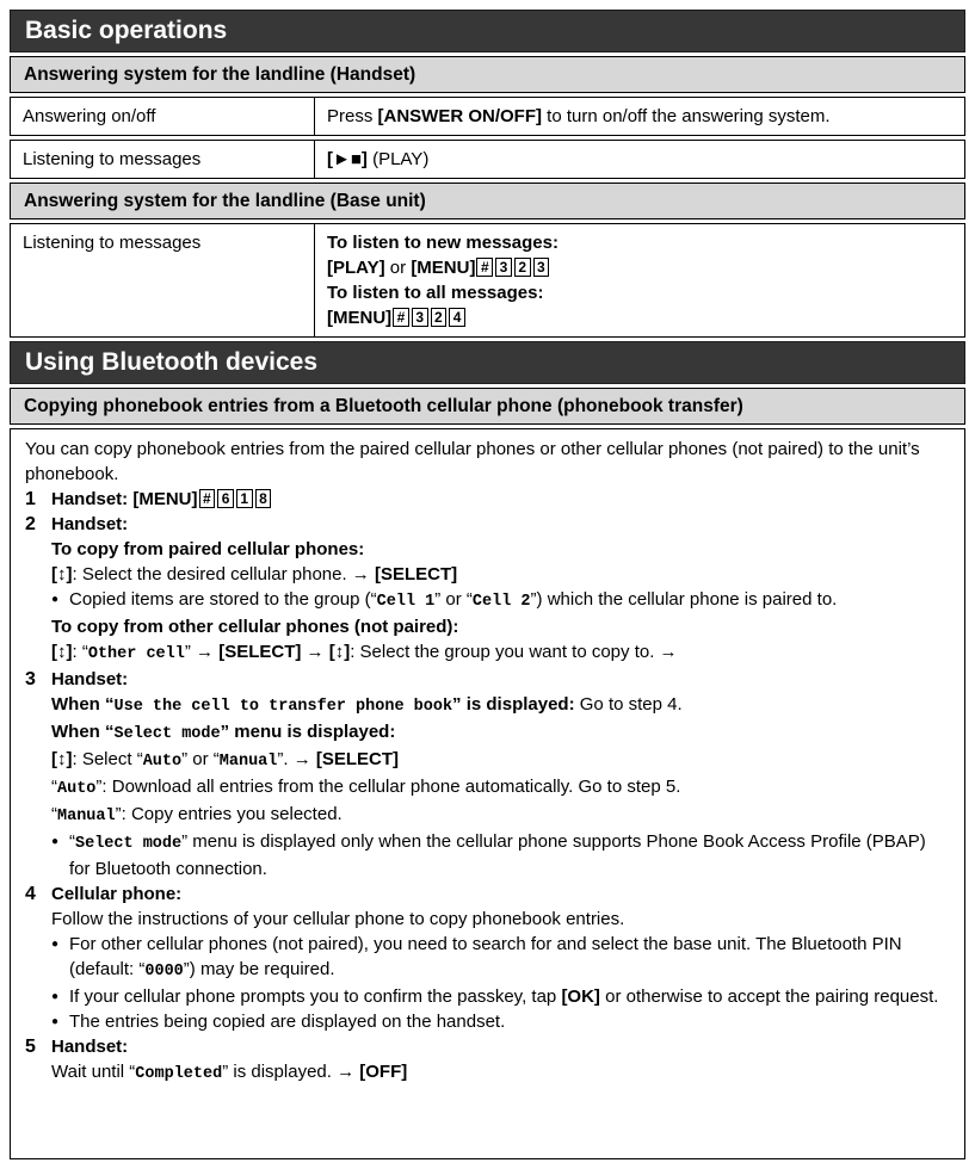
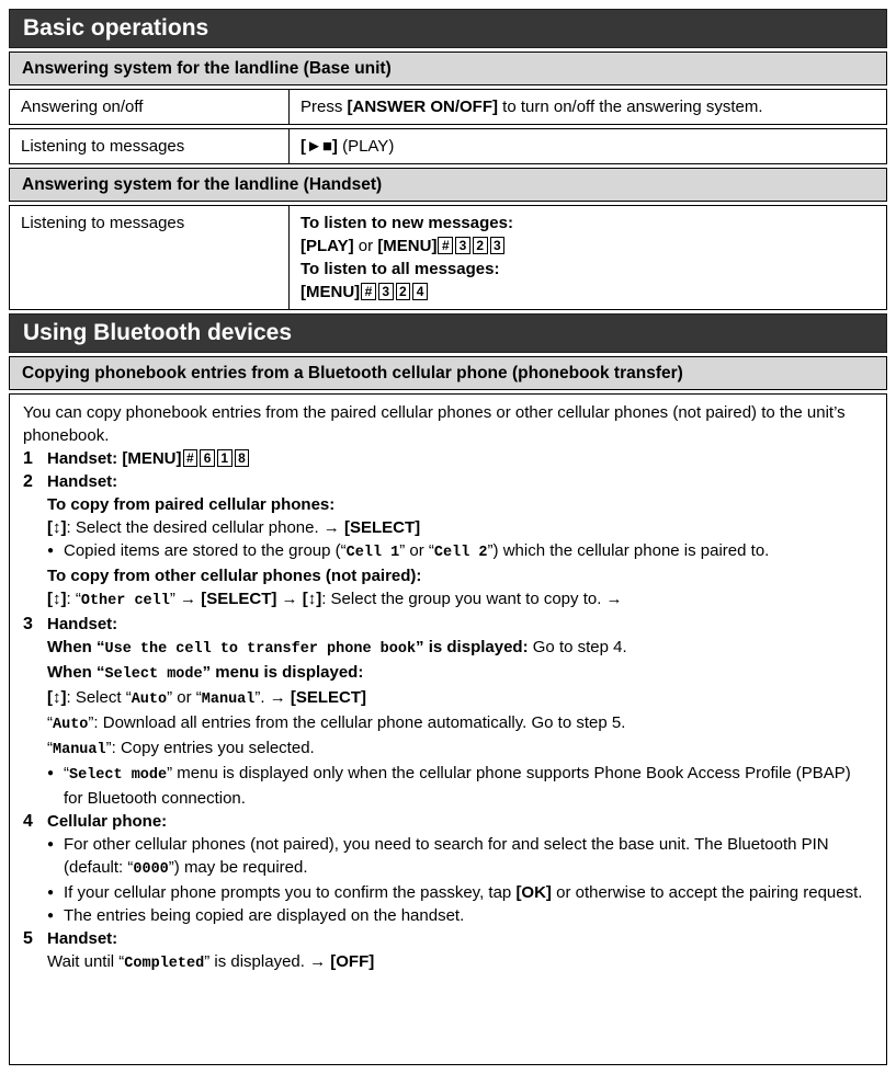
  Basic operations
- Answering system for the landline (Handset)
+ Answering system for the landline (Base unit)
  Answering on/off
  Press [ANSWER ON/OFF] to turn on/off the answering system.
  Listening to messages
  [►■] (PLAY)
- Answering system for the landline (Base unit)
+ Answering system for the landline (Handset)
  Listening to messages
  To listen to new messages:
  [PLAY] or [MENU] # 3 2 3
  To listen to all messages:
  [MENU] # 3 2 4
  Using Bluetooth devices
  Copying phonebook entries from a Bluetooth cellular phone (phonebook transfer)
  You can copy phonebook entries from the paired cellular phones or other cellular phones (not paired) to the unit’s phonebook.
  1
  Handset: [MENU] # 6 1 8
  2
  Handset:
  To copy from paired cellular phones:
  [↕]: Select the desired cellular phone. → [SELECT]
  ●
  Copied items are stored to the group (“Cell 1” or “Cell 2”) which the cellular phone is paired to.
  To copy from other cellular phones (not paired):
  [↕]: “Other cell” → [SELECT] → [↕]: Select the group you want to copy to. →
  3
  Handset:
  When “Use the cell to transfer phone book” is displayed: Go to step 4.
  When “Select mode” menu is displayed:
  [↕]: Select “Auto” or “Manual”. → [SELECT]
  “Auto”: Download all entries from the cellular phone automatically. Go to step 5.
  “Manual”: Copy entries you selected.
  ●
  “Select mode” menu is displayed only when the cellular phone supports Phone Book Access Profile (PBAP) for Bluetooth connection.
  4
  Cellular phone:
- Follow the instructions of your cellular phone to copy phonebook entries.
  ●
  For other cellular phones (not paired), you need to search for and select the base unit. The Bluetooth PIN (default: “0000”) may be required.
  ●
  If your cellular phone prompts you to confirm the passkey, tap [OK] or otherwise to accept the pairing request.
  ●
  The entries being copied are displayed on the handset.
  5
  Handset:
  Wait until “Completed” is displayed. → [OFF]
